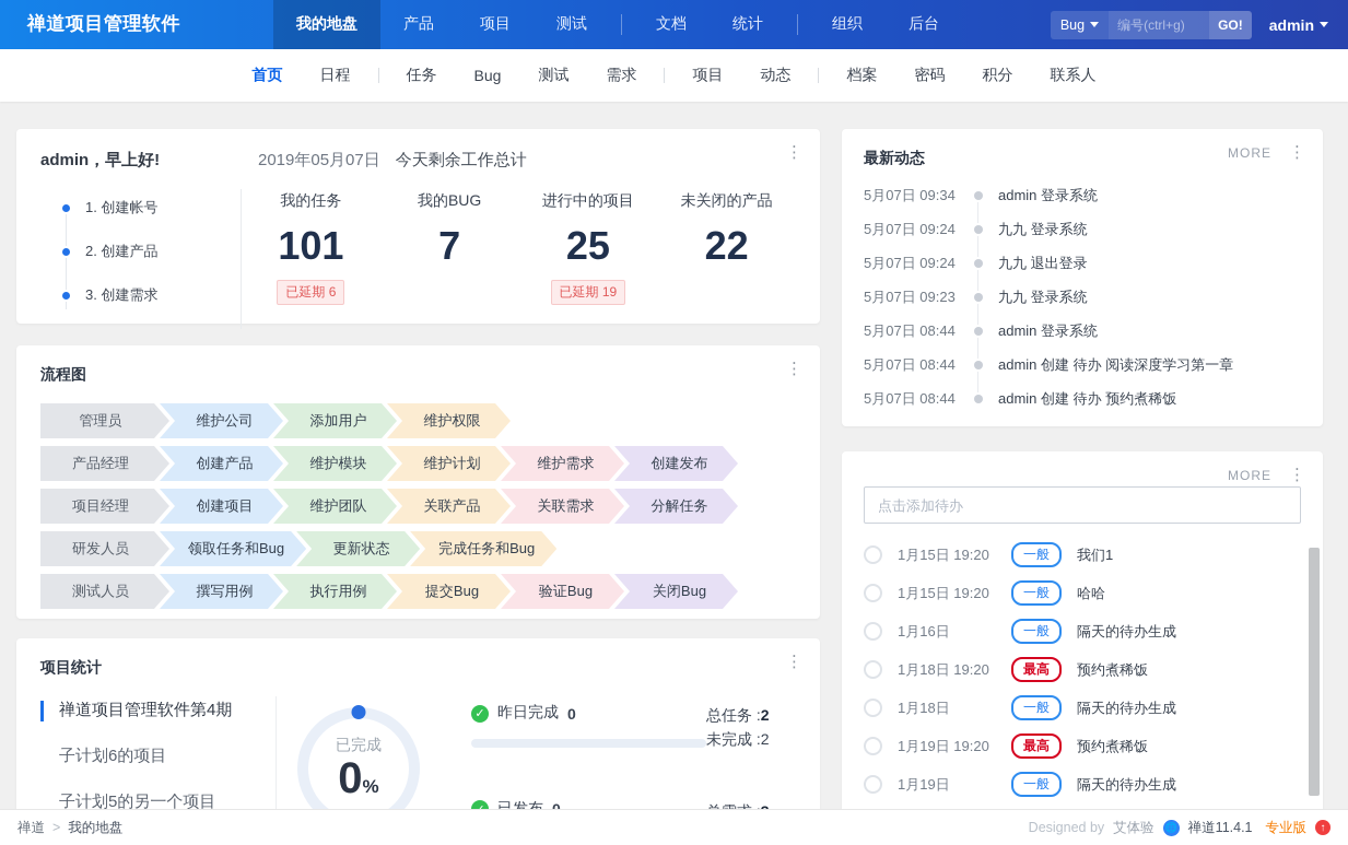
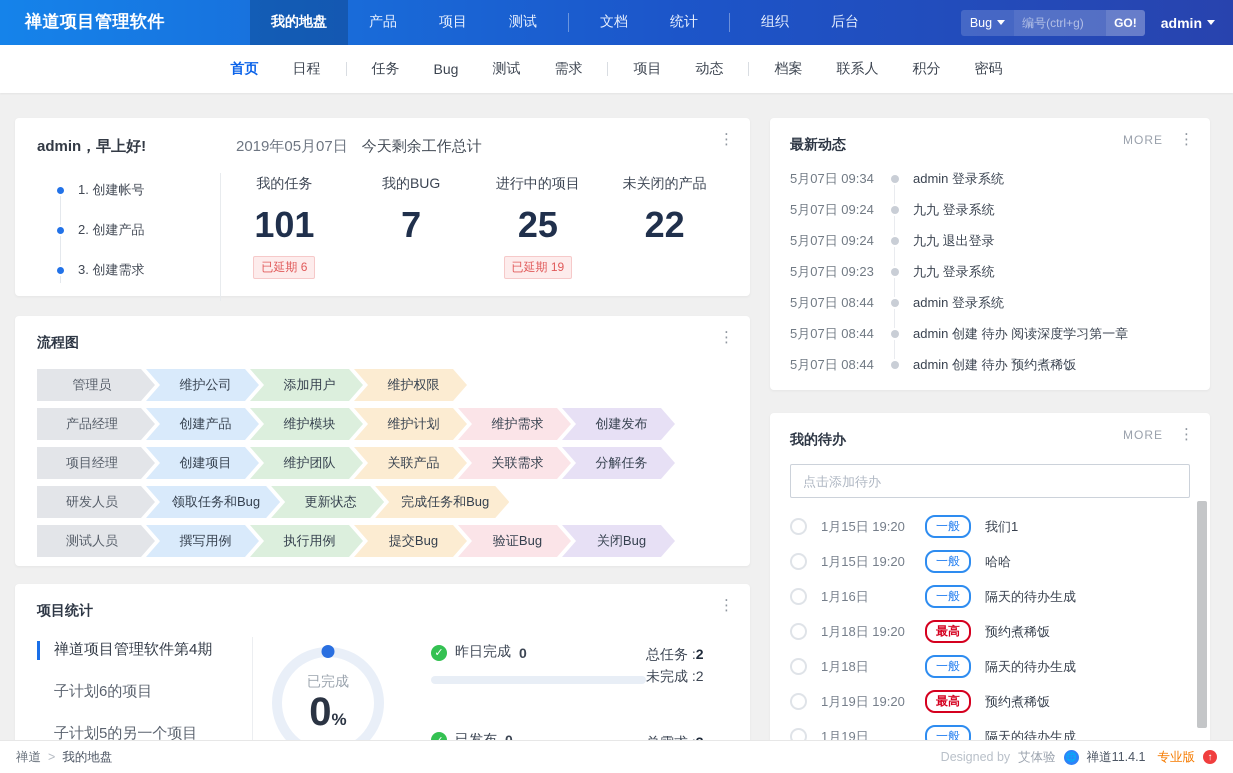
  禅道项目管理软件
  我的地盘
  产品
  项目
  测试
  文档
  统计
  组织
  后台
  Bug
  编号(ctrl+g)
  GO!
  admin
  首页
  日程
  任务
  Bug
  测试
  需求
  项目
  动态
  档案
- 密码
+ 联系人
  积分
- 联系人
+ 密码
  ⋮
  admin，早上好!
  2019年05月07日
  今天剩余工作总计
  1. 创建帐号
  2. 创建产品
  3. 创建需求
  我的任务
  101
  已延期 6
  我的BUG
  7
  进行中的项目
  25
  已延期 19
  未关闭的产品
  22
  ⋮
  流程图
  管理员
  维护公司
  添加用户
  维护权限
  产品经理
  创建产品
  维护模块
  维护计划
  维护需求
  创建发布
  项目经理
  创建项目
  维护团队
  关联产品
  关联需求
  分解任务
  研发人员
  领取任务和Bug
  更新状态
  完成任务和Bug
  测试人员
  撰写用例
  执行用例
  提交Bug
  验证Bug
  关闭Bug
  ⋮
  项目统计
  禅道项目管理软件第4期
  子计划6的项目
  子计划5的另一个项目
  已完成
  0%
  ✓
  昨日完成
  0
  总任务 :2
  未完成 :2
  已发布
  MORE
  ⋮
  最新动态
  5月07日 09:34
  admin 登录系统
  5月07日 09:24
  九九 登录系统
  5月07日 09:24
  九九 退出登录
  5月07日 09:23
  九九 登录系统
  5月07日 08:44
  admin 登录系统
  5月07日 08:44
  admin 创建 待办 阅读深度学习第一章
  5月07日 08:44
  admin 创建 待办 预约煮稀饭
  MORE
  ⋮
+ 我的待办
  点击添加待办
  1月15日 19:20
  一般
  我们1
  1月15日 19:20
  一般
  哈哈
  1月16日
  一般
  隔天的待办生成
  1月18日 19:20
  最高
  预约煮稀饭
  1月18日
  一般
  隔天的待办生成
  1月19日 19:20
  最高
  预约煮稀饭
  1月19日
  一般
  隔天的待办生成
  禅道
  >
  我的地盘
  Designed by
  艾体验
  🌐
  禅道11.4.1
  专业版
  ↑
